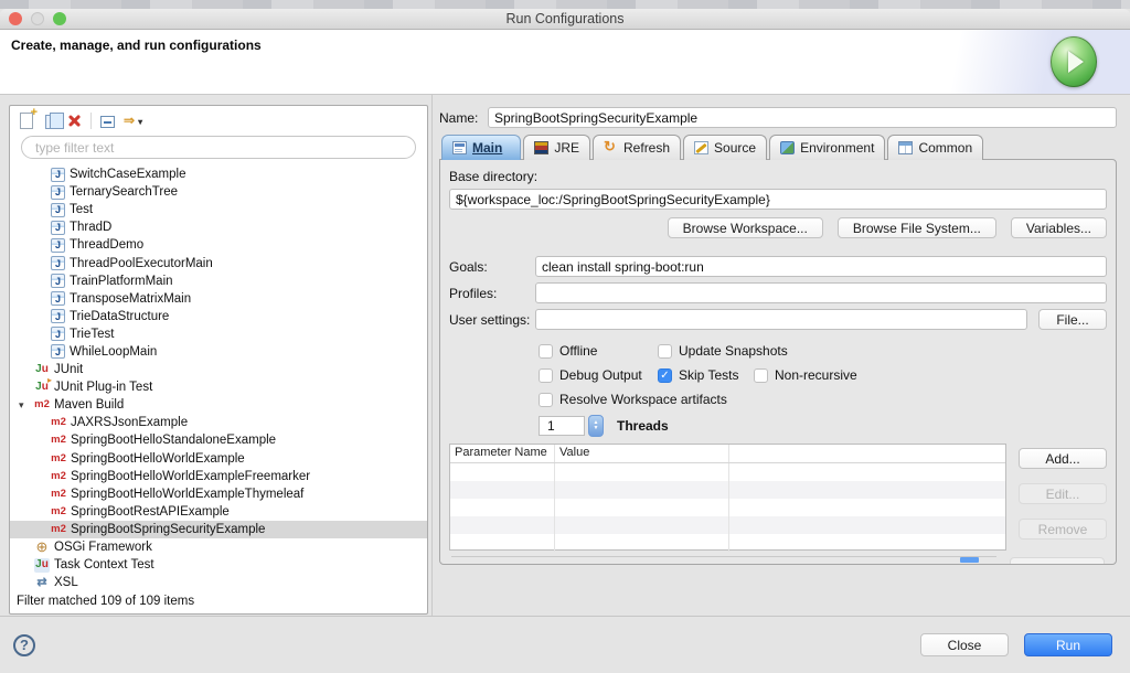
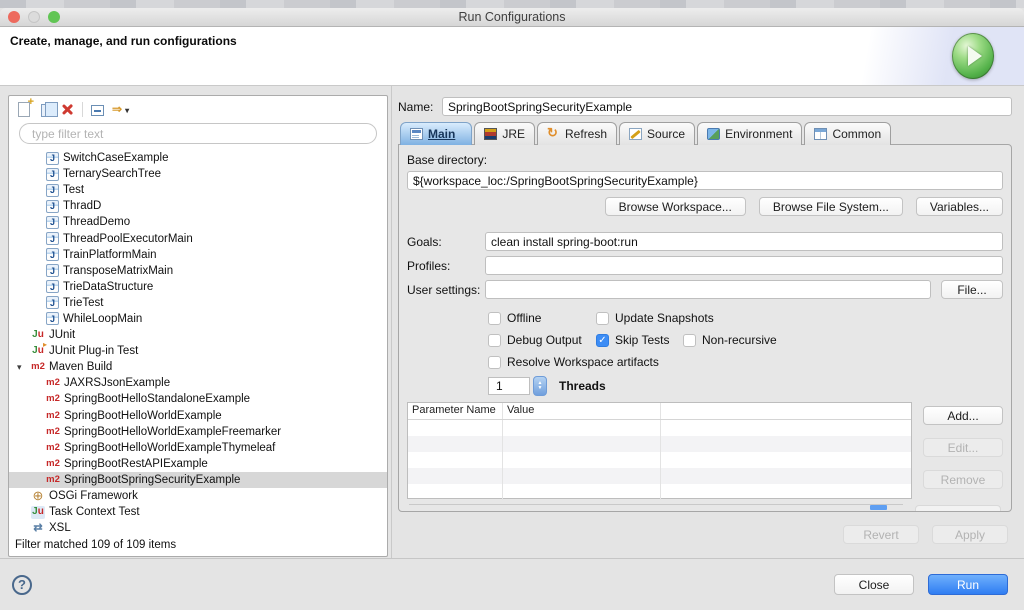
  Run Configurations
  Create, manage, and run configurations
  type filter text
  J
  SwitchCaseExample
  J
  TernarySearchTree
  J
  Test
  J
  ThradD
  J
  ThreadDemo
  J
  ThreadPoolExecutorMain
  J
  TrainPlatformMain
  J
  TransposeMatrixMain
  J
  TrieDataStructure
  J
  TrieTest
  J
  WhileLoopMain
  J
  u
  JUnit
  J
  u
  JUnit Plug-in Test
  ▾
  m2
  Maven Build
  m2
  JAXRSJsonExample
  m2
  SpringBootHelloStandaloneExample
  m2
  SpringBootHelloWorldExample
  m2
  SpringBootHelloWorldExampleFreemarker
  m2
  SpringBootHelloWorldExampleThymeleaf
  m2
  SpringBootRestAPIExample
  m2
  SpringBootSpringSecurityExample
  ⊕
  OSGi Framework
  J
  u
  Task Context Test
  ⇄
  XSL
  Filter matched 109 of 109 items
  Name:
  SpringBootSpringSecurityExample
  Main
  JRE
  Refresh
  Source
  Environment
  Common
  Base directory:
  ${workspace_loc:/SpringBootSpringSecurityExample}
  Browse Workspace...
  Browse File System...
  Variables...
  Goals:
  clean install spring-boot:run
  Profiles:
  User settings:
  File...
  Offline
  Update Snapshots
  Debug Output
  ✓
  Skip Tests
  Non-recursive
  Resolve Workspace artifacts
  1
  Threads
  Parameter Name
  Value
  Add...
  Edit...
  Remove
+ Revert
+ Apply
  ?
  Close
  Run
